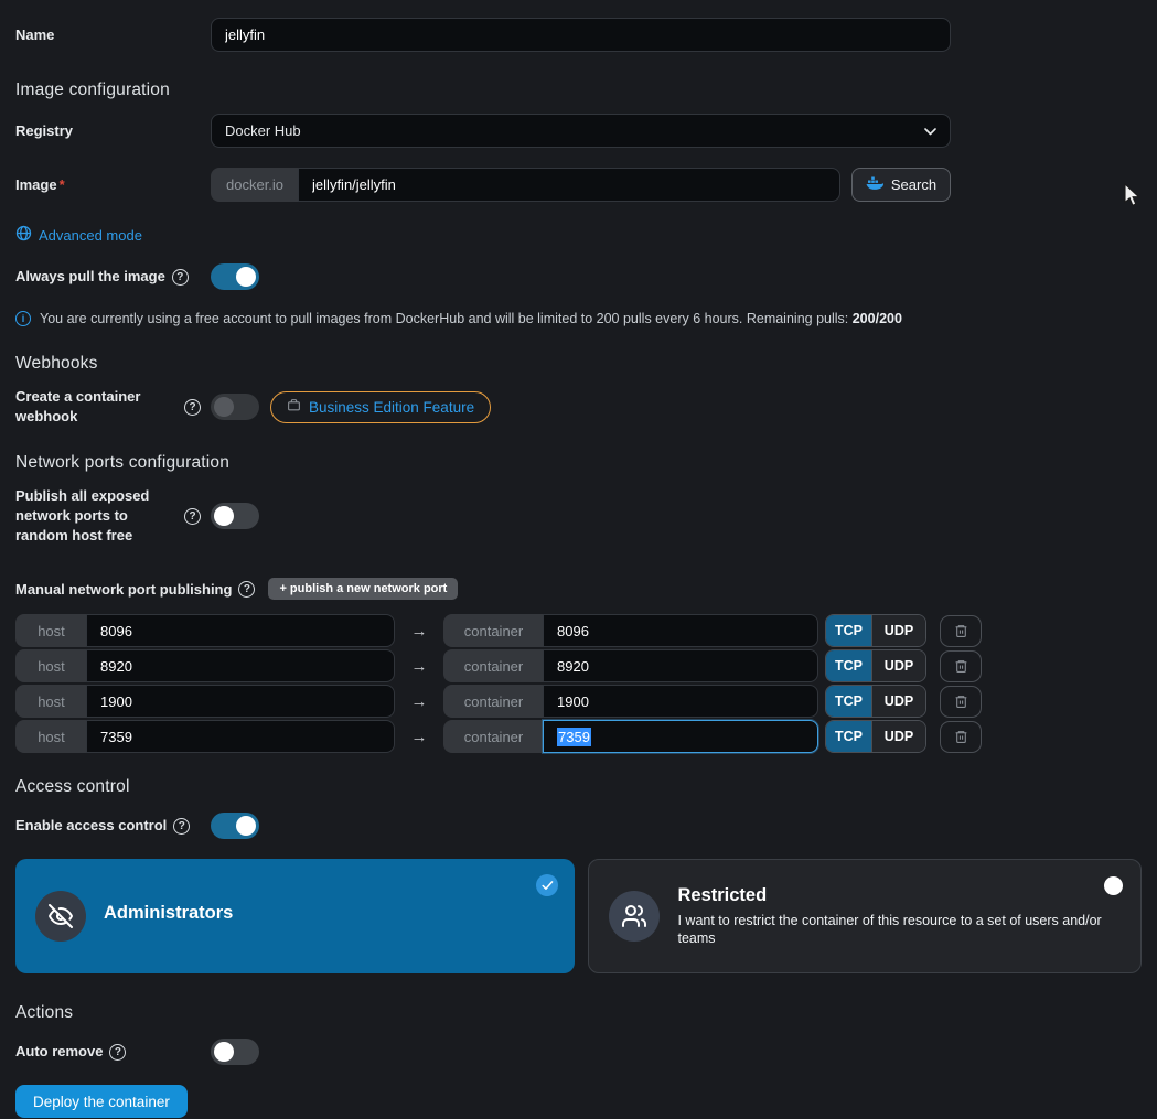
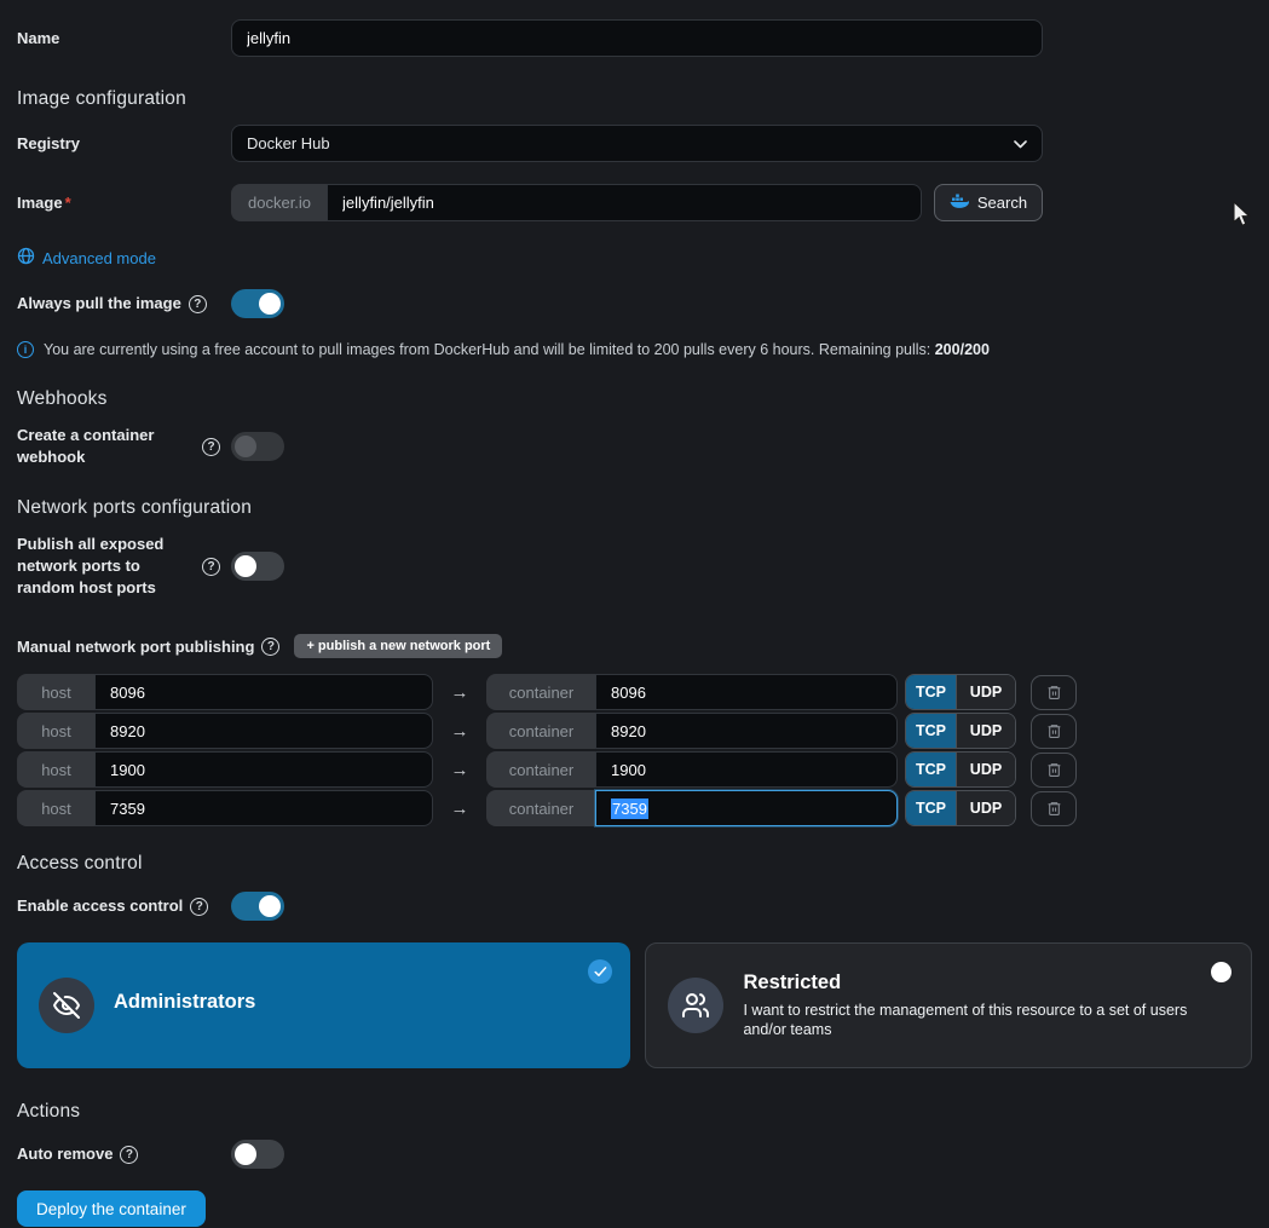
  Name
  jellyfin
  Image configuration
  Registry
  Docker Hub
  Image
  *
  docker.io
  jellyfin/jellyfin
  Search
  Advanced mode
  Always pull the image
  ?
  i
  You are currently using a free account to pull images from DockerHub and will be limited to 200 pulls every 6 hours. Remaining pulls: 200/200
  Webhooks
  Create a container webhook
  ?
- Business Edition Feature
  Network ports configuration
- Publish all exposed network ports to random host free
+ Publish all exposed network ports to random host ports
  ?
  Manual network port publishing
  ?
  + publish a new network port
  host
  8096
  →
  container
  8096
  TCP
  UDP
  host
  8920
  →
  container
  8920
  TCP
  UDP
  host
  1900
  →
  container
  1900
  TCP
  UDP
  host
  7359
  →
  container
  7359
  TCP
  UDP
  Access control
  Enable access control
  ?
  Administrators
  Restricted
- I want to restrict the container of this resource to a set of users and/or teams
+ I want to restrict the management of this resource to a set of users and/or teams
  Actions
  Auto remove
  ?
  Deploy the container
